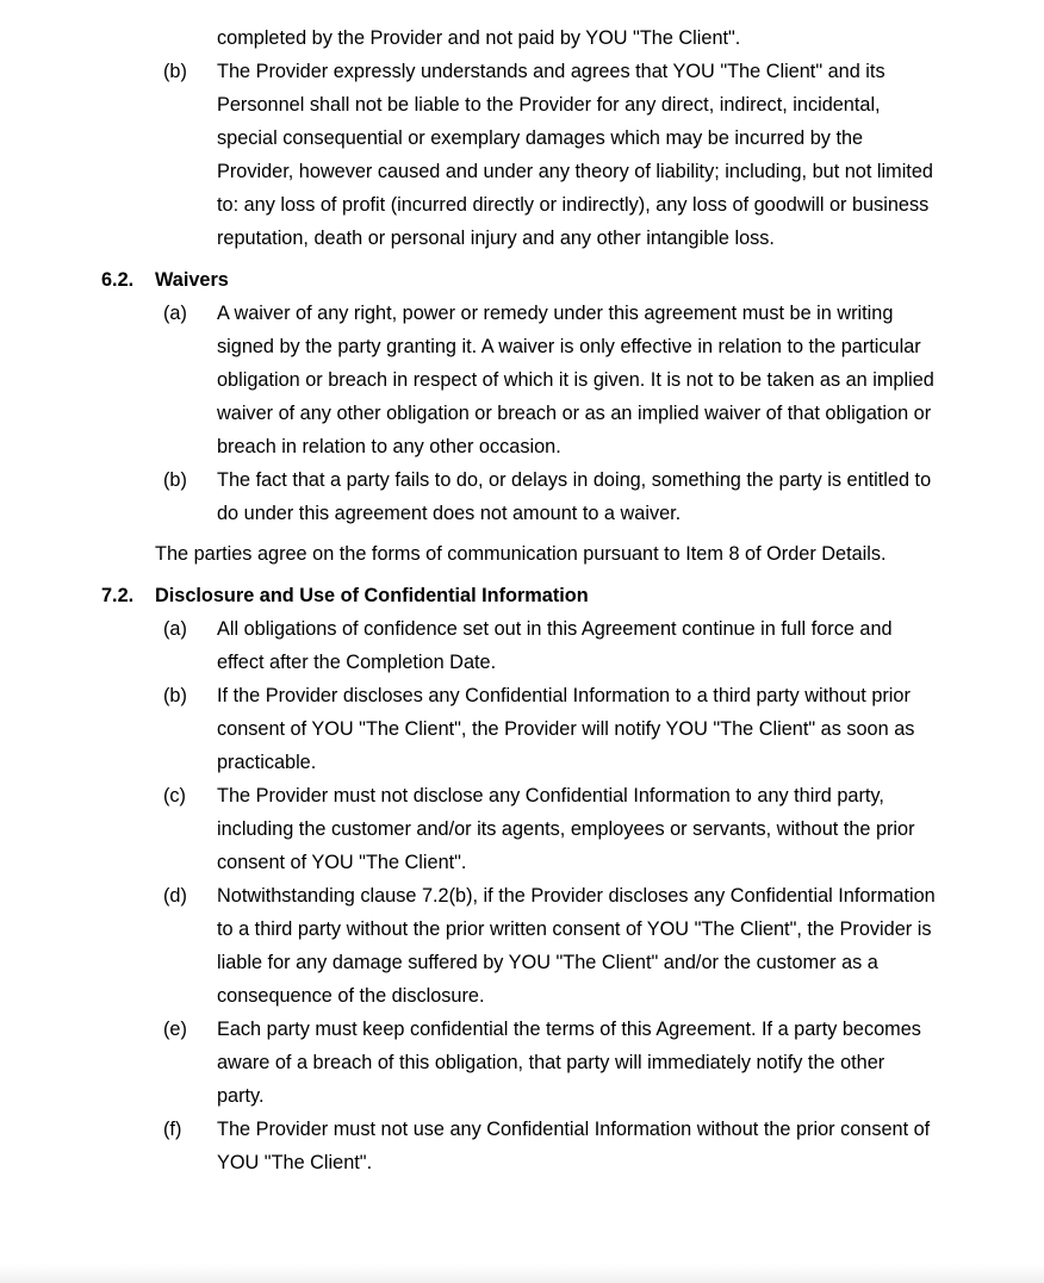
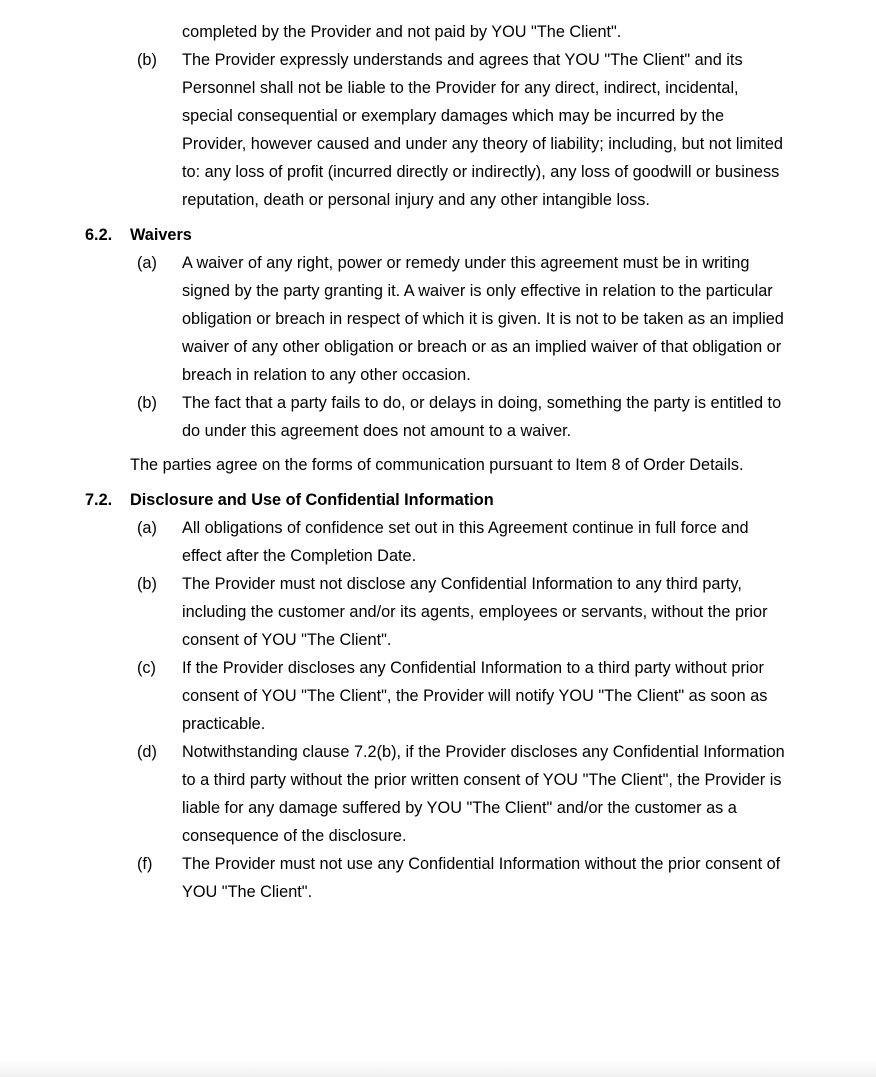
  completed by the Provider and not paid by YOU "The Client".
  (b)
  The Provider expressly understands and agrees that YOU "The Client" and its Personnel shall not be liable to the Provider for any direct, indirect, incidental, special consequential or exemplary damages which may be incurred by the Provider, however caused and under any theory of liability; including, but not limited to: any loss of profit (incurred directly or indirectly), any loss of goodwill or business reputation, death or personal injury and any other intangible loss.
  6.2.
  Waivers
  (a)
  A waiver of any right, power or remedy under this agreement must be in writing signed by the party granting it. A waiver is only effective in relation to the particular obligation or breach in respect of which it is given. It is not to be taken as an implied waiver of any other obligation or breach or as an implied waiver of that obligation or breach in relation to any other occasion.
  (b)
  The fact that a party fails to do, or delays in doing, something the party is entitled to do under this agreement does not amount to a waiver.
  The parties agree on the forms of communication pursuant to Item 8 of Order Details.
  7.2.
  Disclosure and Use of Confidential Information
  (a)
  All obligations of confidence set out in this Agreement continue in full force and effect after the Completion Date.
  (b)
- If the Provider discloses any Confidential Information to a third party without prior consent of YOU "The Client", the Provider will notify YOU "The Client" as soon as practicable.
+ The Provider must not disclose any Confidential Information to any third party, including the customer and/or its agents, employees or servants, without the prior consent of YOU "The Client".
  (c)
- The Provider must not disclose any Confidential Information to any third party, including the customer and/or its agents, employees or servants, without the prior consent of YOU "The Client".
+ If the Provider discloses any Confidential Information to a third party without prior consent of YOU "The Client", the Provider will notify YOU "The Client" as soon as practicable.
  (d)
  Notwithstanding clause 7.2(b), if the Provider discloses any Confidential Information to a third party without the prior written consent of YOU "The Client", the Provider is liable for any damage suffered by YOU "The Client" and/or the customer as a consequence of the disclosure.
- (e)
- Each party must keep confidential the terms of this Agreement. If a party becomes aware of a breach of this obligation, that party will immediately notify the other party.
  (f)
  The Provider must not use any Confidential Information without the prior consent of YOU "The Client".
